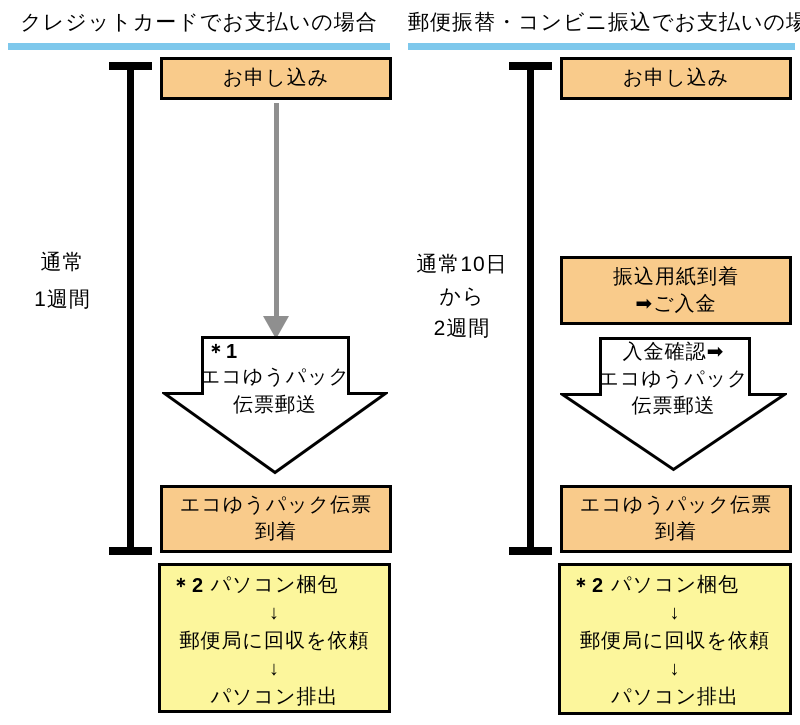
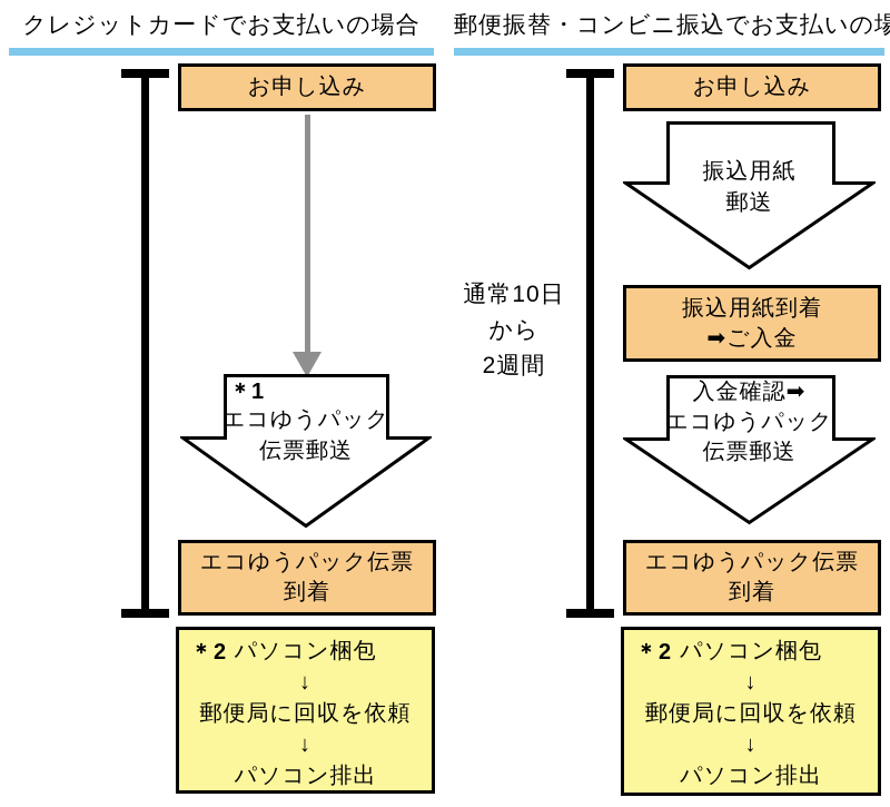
  クレジットカードでお支払いの場合
- 通常
- 1週間
  お申し込み
  ＊1
  エコゆうパック
  伝票郵送
  エコゆうパック伝票
  到着
  ＊2
  パソコン梱包
  ↓
  郵便局に回収を依頼
  ↓
  パソコン排出
  郵便振替・コンビニ振込でお支払いの場
  通常10日
  から
  2週間
  お申し込み
+ 振込用紙
+ 郵送
  振込用紙到着
  ➡ご入金
  入金確認➡
  エコゆうパック
  伝票郵送
  エコゆうパック伝票
  到着
  ＊2
  パソコン梱包
  ↓
  郵便局に回収を依頼
  ↓
  パソコン排出
